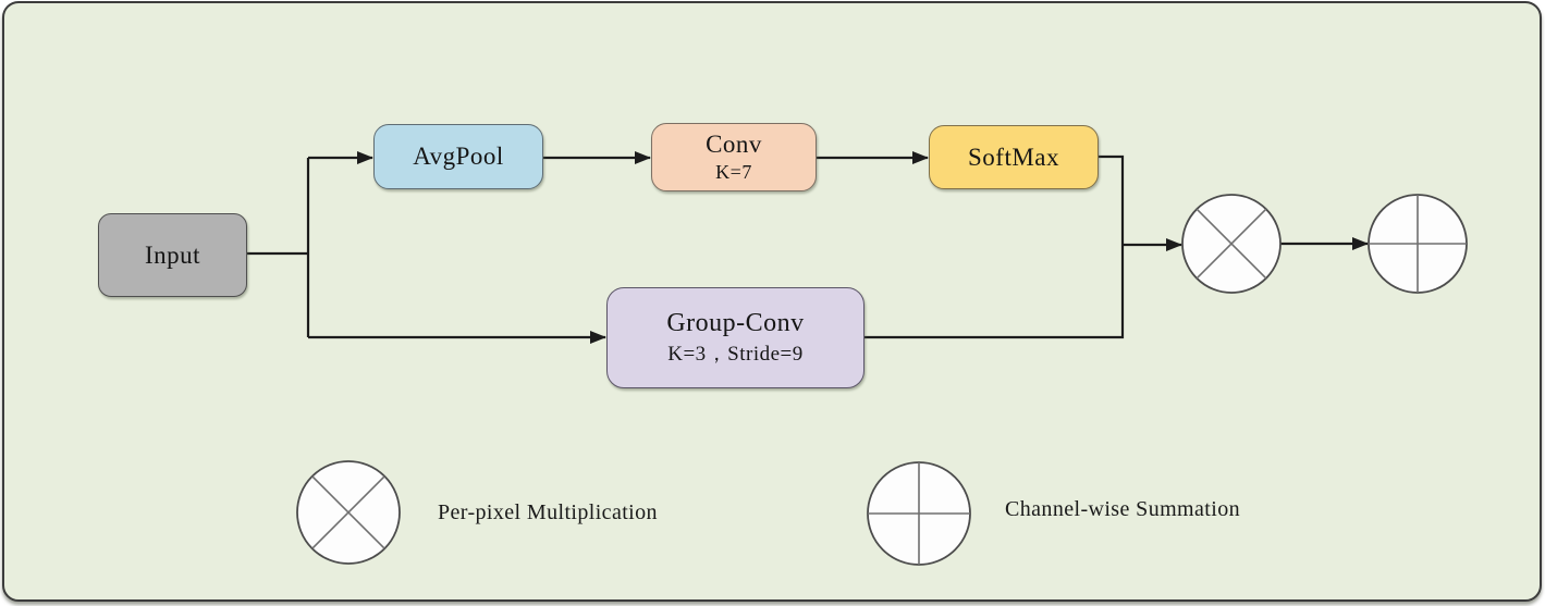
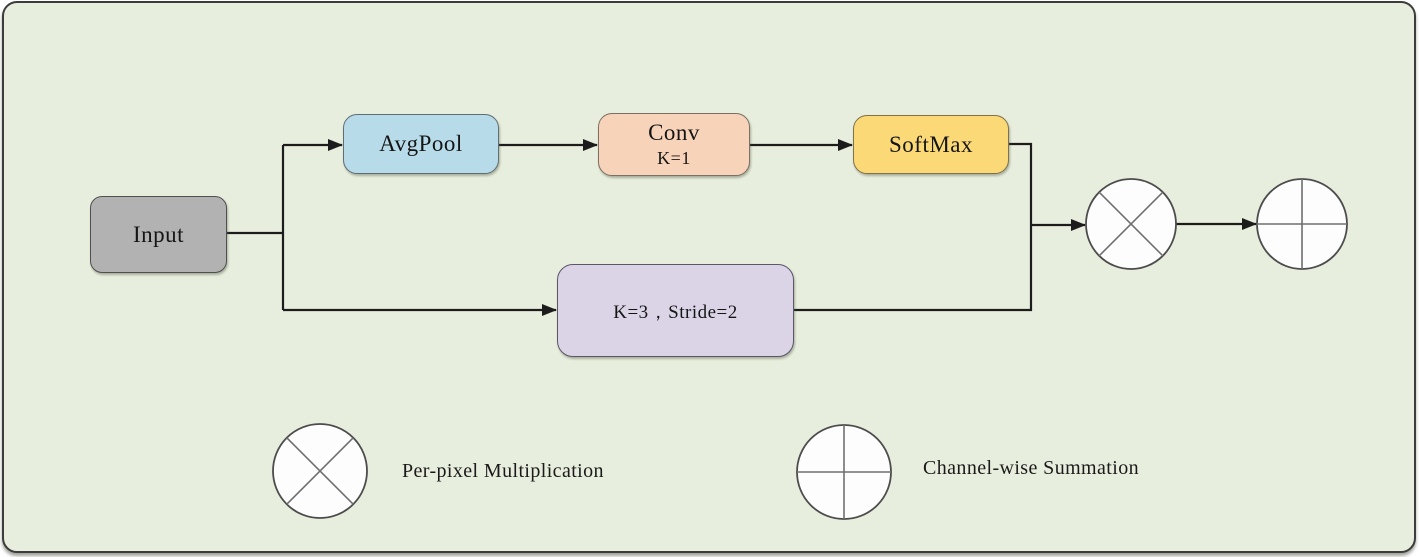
  Input
  AvgPool
  Conv
- K=7
+ K=1
  SoftMax
- Group-Conv
- K=3，Stride=9
+ K=3，Stride=2
  Per-pixel Multiplication
  Channel-wise Summation
